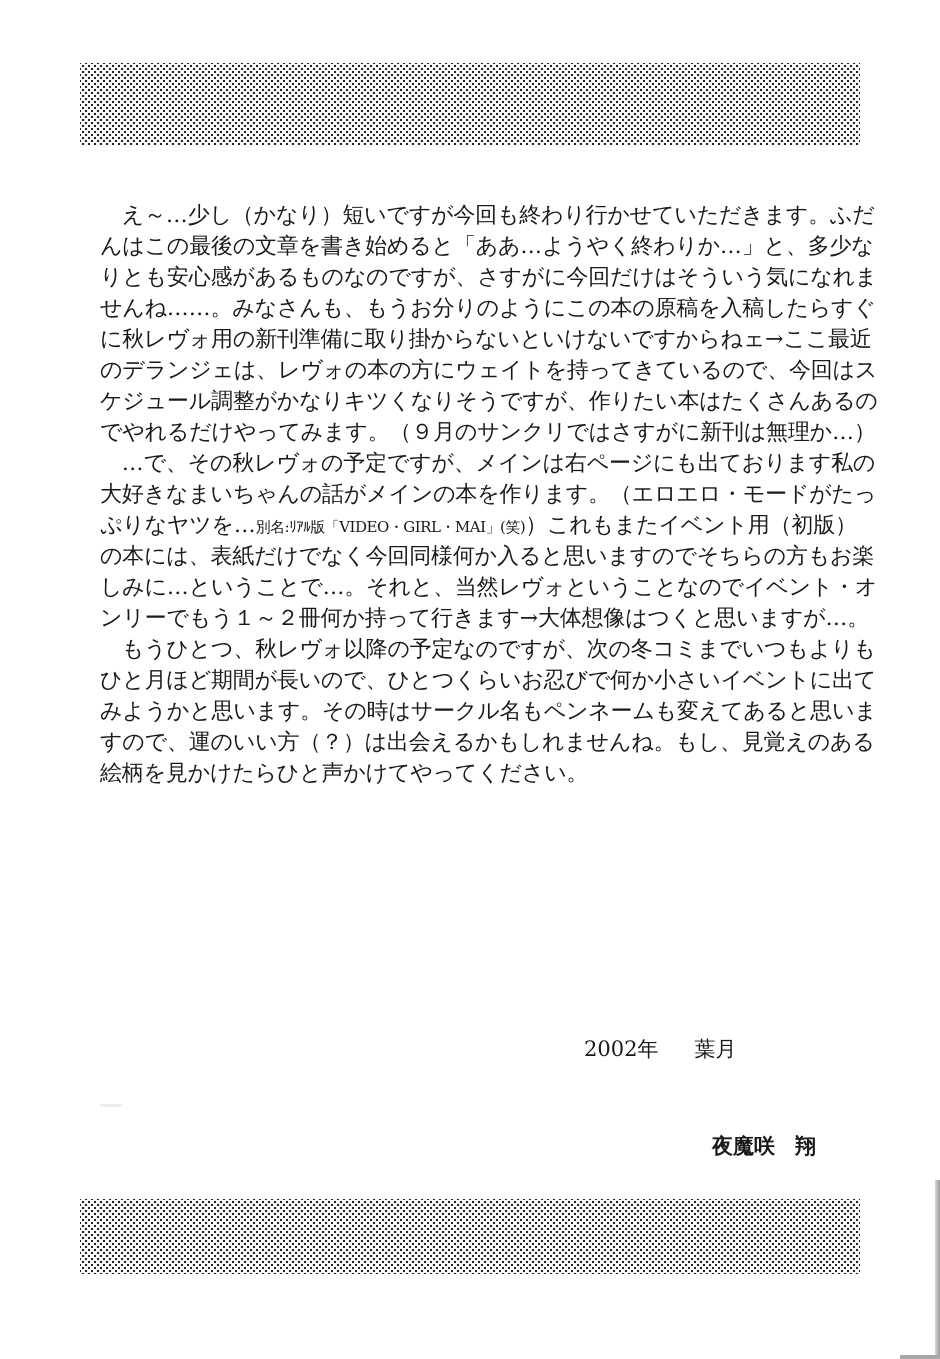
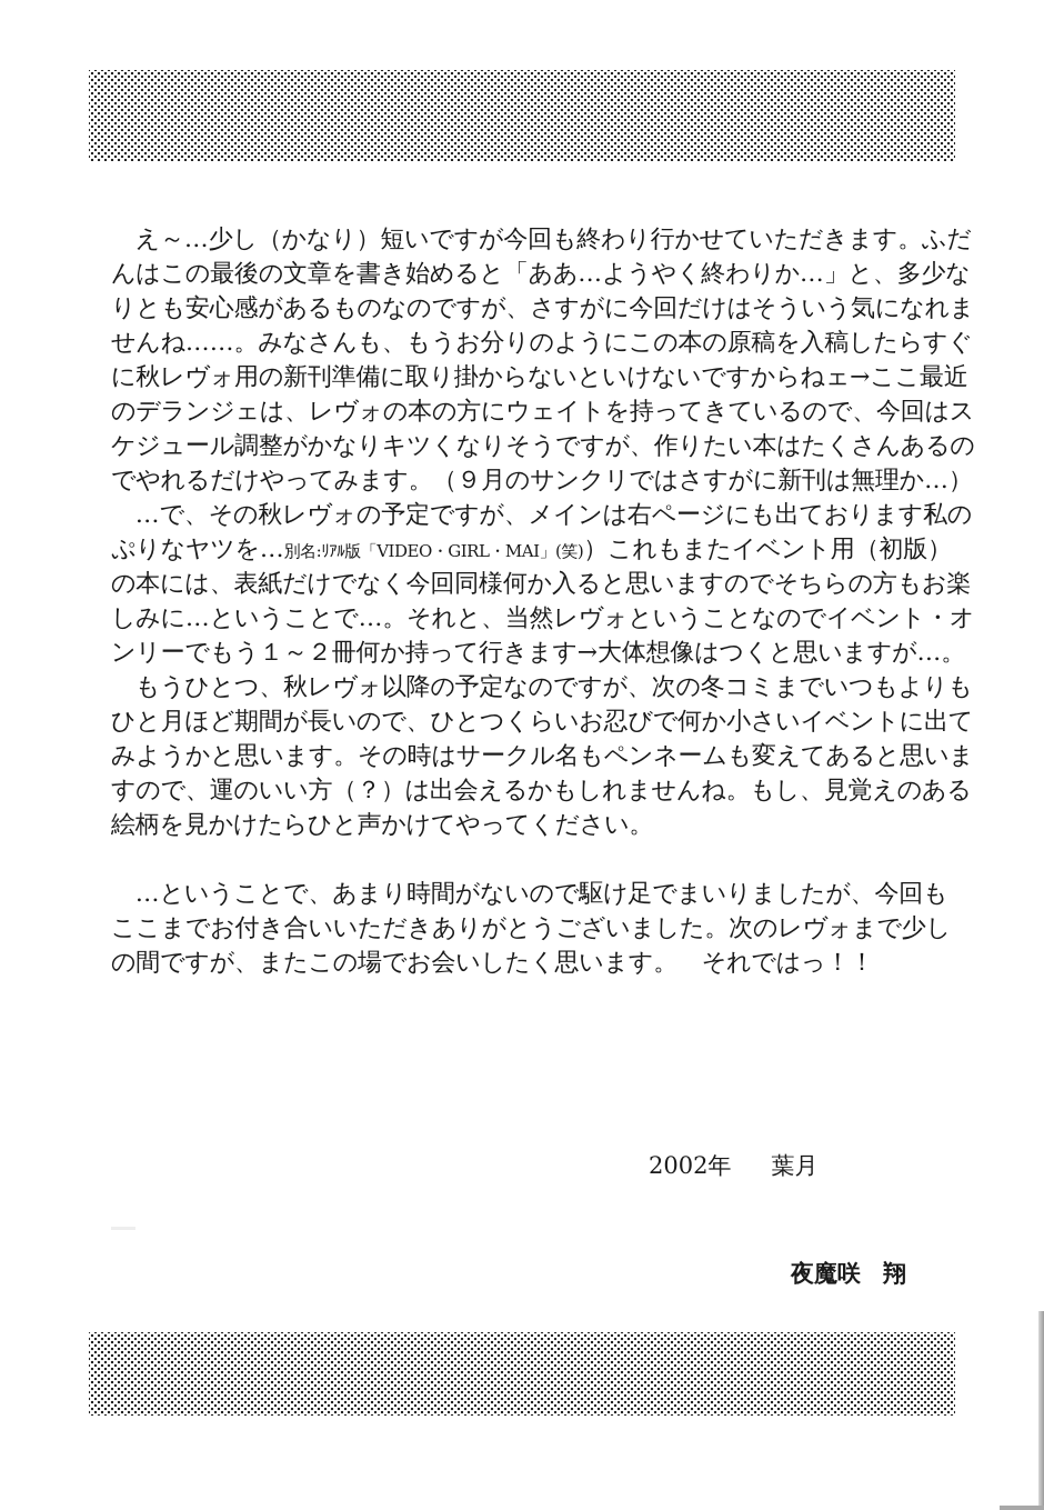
  え～…少し（かなり）短いですが今回も終わり行かせていただきます。ふだ
  んはこの最後の文章を書き始めると「ああ…ようやく終わりか…」と、多少な
  りとも安心感があるものなのですが、さすがに今回だけはそういう気になれま
  せんね……。みなさんも、もうお分りのようにこの本の原稿を入稿したらすぐ
  に秋レヴォ用の新刊準備に取り掛からないといけないですからねェ→ここ最近
  のデランジェは、レヴォの本の方にウェイトを持ってきているので、今回はス
  ケジュール調整がかなりキツくなりそうですが、作りたい本はたくさんあるの
  でやれるだけやってみます。（９月のサンクリではさすがに新刊は無理か…）
  …で、その秋レヴォの予定ですが、メインは右ページにも出ております私の
- 大好きなまいちゃんの話がメインの本を作ります。（エロエロ・モードがたっ
  ぷりなヤツを…別名:ﾘｱﾙ版「VIDEO・GIRL・MAI」(笑)）これもまたイベント用（初版）
  の本には、表紙だけでなく今回同様何か入ると思いますのでそちらの方もお楽
  しみに…ということで…。それと、当然レヴォということなのでイベント・オ
  ンリーでもう１～２冊何か持って行きます→大体想像はつくと思いますが…。
  もうひとつ、秋レヴォ以降の予定なのですが、次の冬コミまでいつもよりも
  ひと月ほど期間が長いので、ひとつくらいお忍びで何か小さいイベントに出て
  みようかと思います。その時はサークル名もペンネームも変えてあると思いま
  すので、運のいい方（？）は出会えるかもしれませんね。もし、見覚えのある
  絵柄を見かけたらひと声かけてやってください。
+ …ということで、あまり時間がないので駆け足でまいりましたが、今回も
+ ここまでお付き合いいただきありがとうございました。次のレヴォまで少し
+ の間ですが、またこの場でお会いしたく思います。 それではっ！！
  2002年 葉月
  夜魔咲 翔
